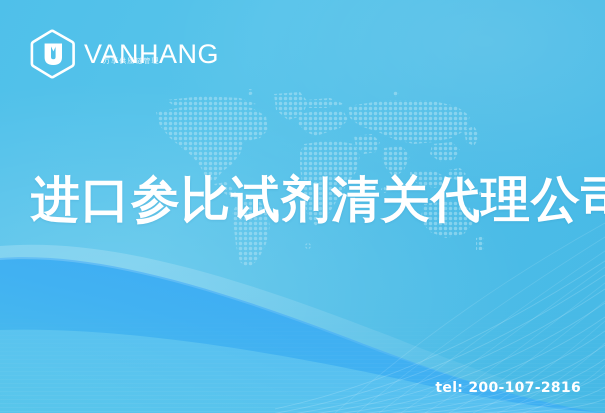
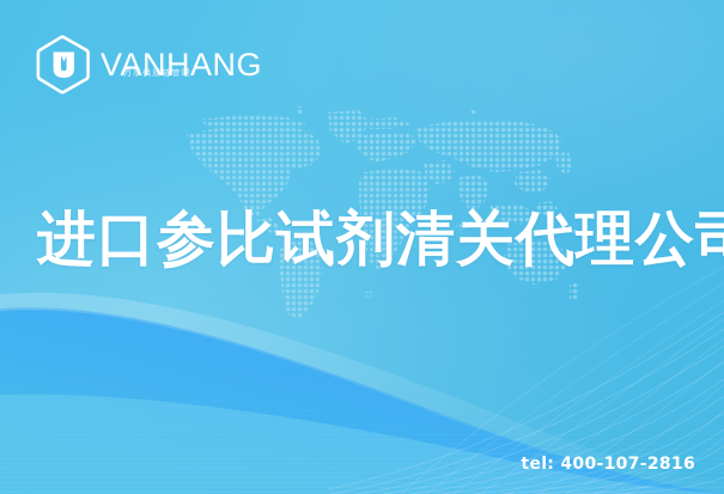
  VANHANG
  万享供应链管理
  进口参比试剂清关代理公
- tel: 200-107-2816
+ tel: 400-107-2816
